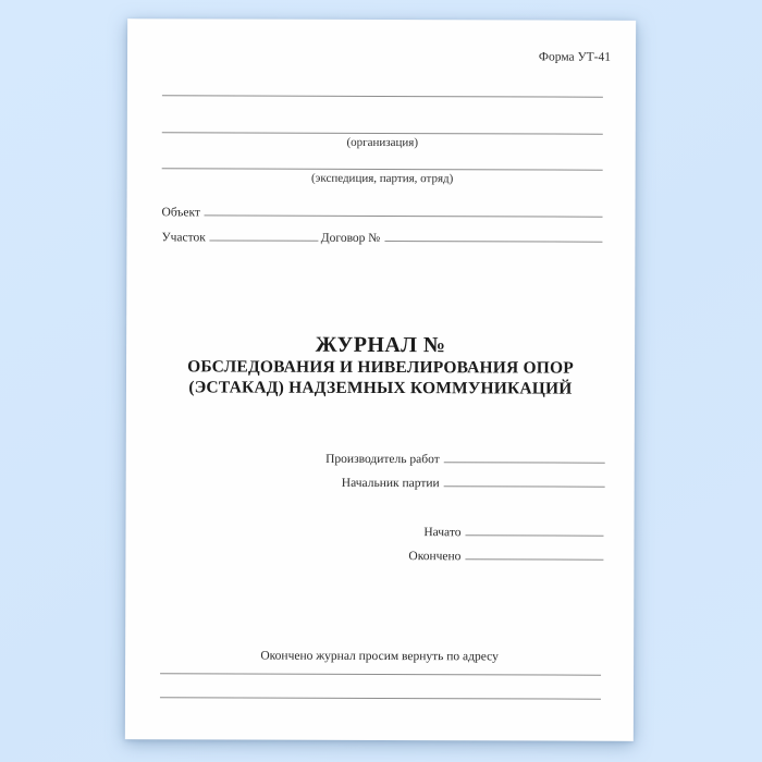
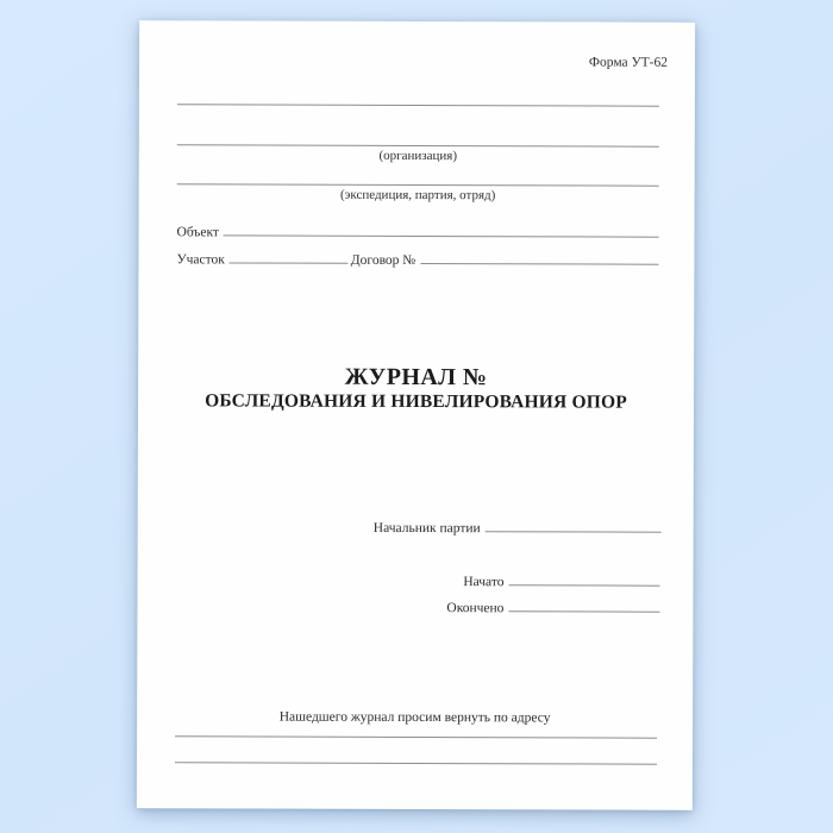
- Форма УТ-41
+ Форма УТ-62
  (организация)
  (экспедиция, партия, отряд)
  Объект
  Участок
  Договор №
  ЖУРНАЛ №
  ОБСЛЕДОВАНИЯ И НИВЕЛИРОВАНИЯ ОПОР
- (ЭСТАКАД) НАДЗЕМНЫХ КОММУНИКАЦИЙ
- Производитель работ
  Начальник партии
  Начато
  Окончено
- Окончено журнал просим вернуть по адресу
+ Нашедшего журнал просим вернуть по адресу
